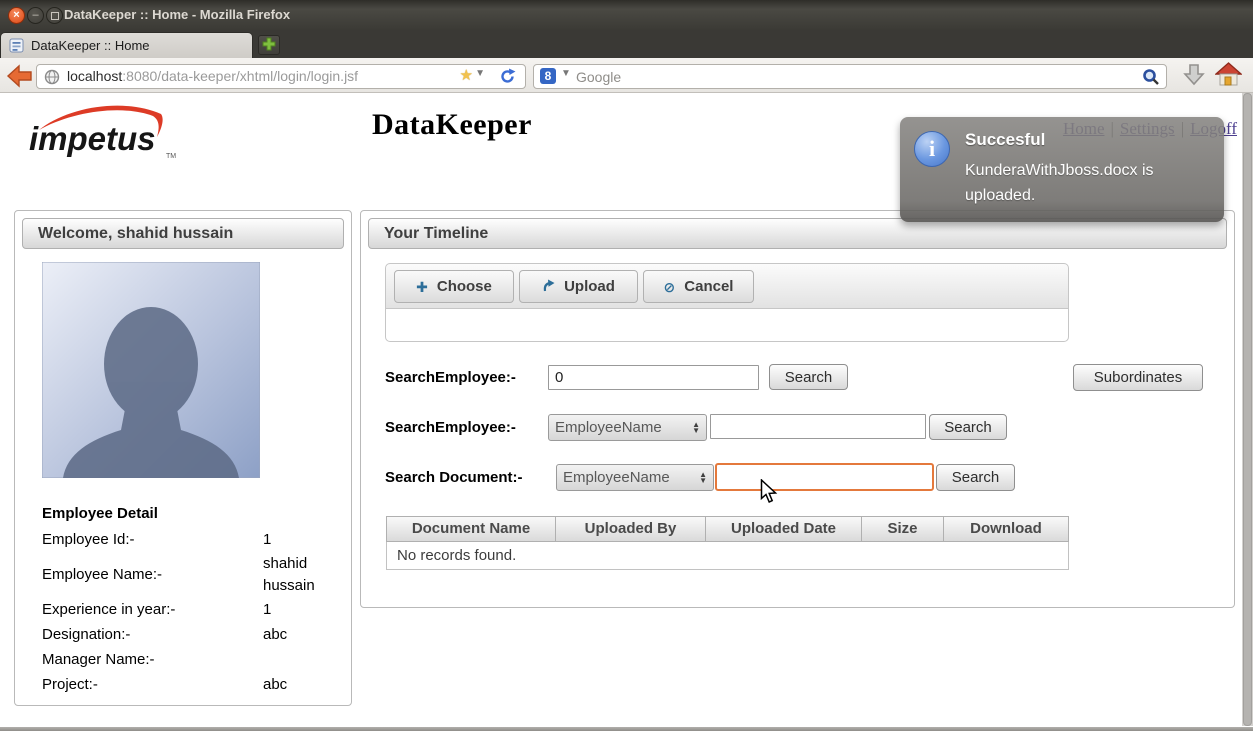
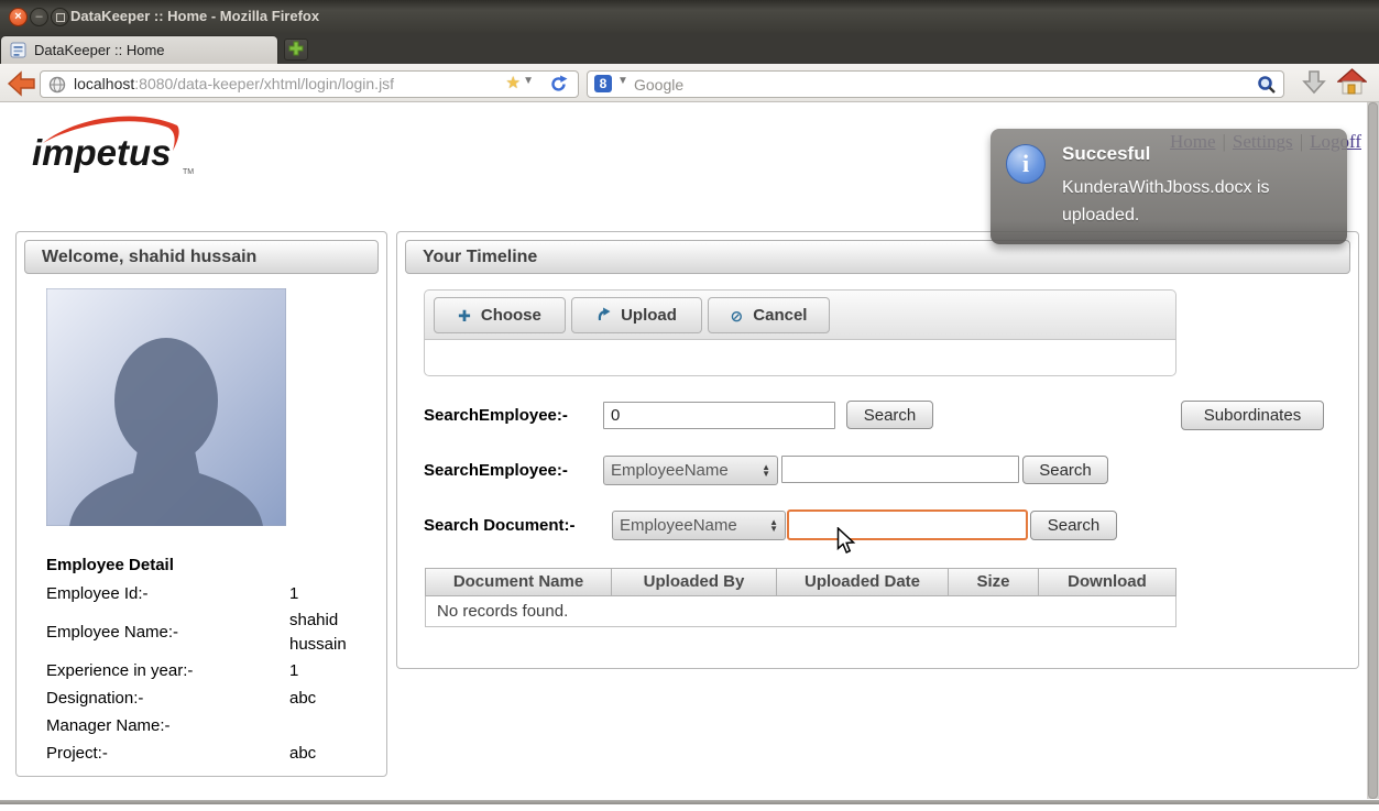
  ×
  –
  DataKeeper :: Home - Mozilla Firefox
  DataKeeper :: Home
  localhost:8080/data-keeper/xhtml/login/login.jsf
  ★
  ▼
  8
  ▼
  Google
  impetus
- DataKeeper
  i
  Succesful
  KunderaWithJboss.docx is uploaded.
  Welcome, shahid hussain
  Employee Detail
  Employee Id:-
  1
  Employee Name:-
  shahid hussain
  Experience in year:-
  1
  Designation:-
  abc
  Manager Name:-
  Project:-
  abc
  Your Timeline
  ✚
  Choose
  Upload
  ⊘
  Cancel
  SearchEmployee:-
  0
  Search
  Subordinates
  SearchEmployee:-
  EmployeeName
  ▲
  ▼
  Search
  Search Document:-
  EmployeeName
  ▲
  ▼
  Search
  Document Name
  Uploaded By
  Uploaded Date
  Size
  Download
  No records found.
